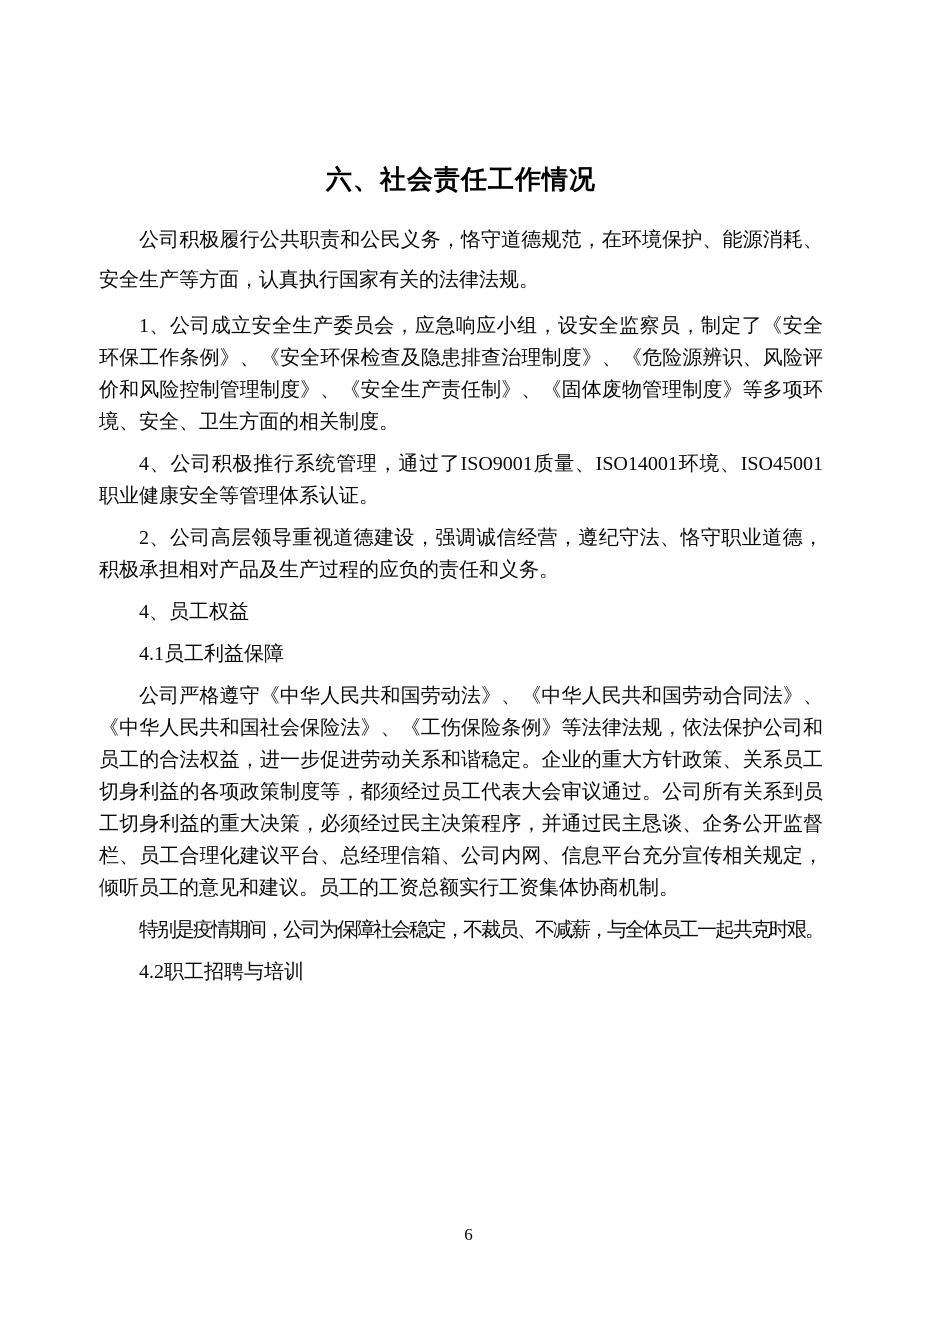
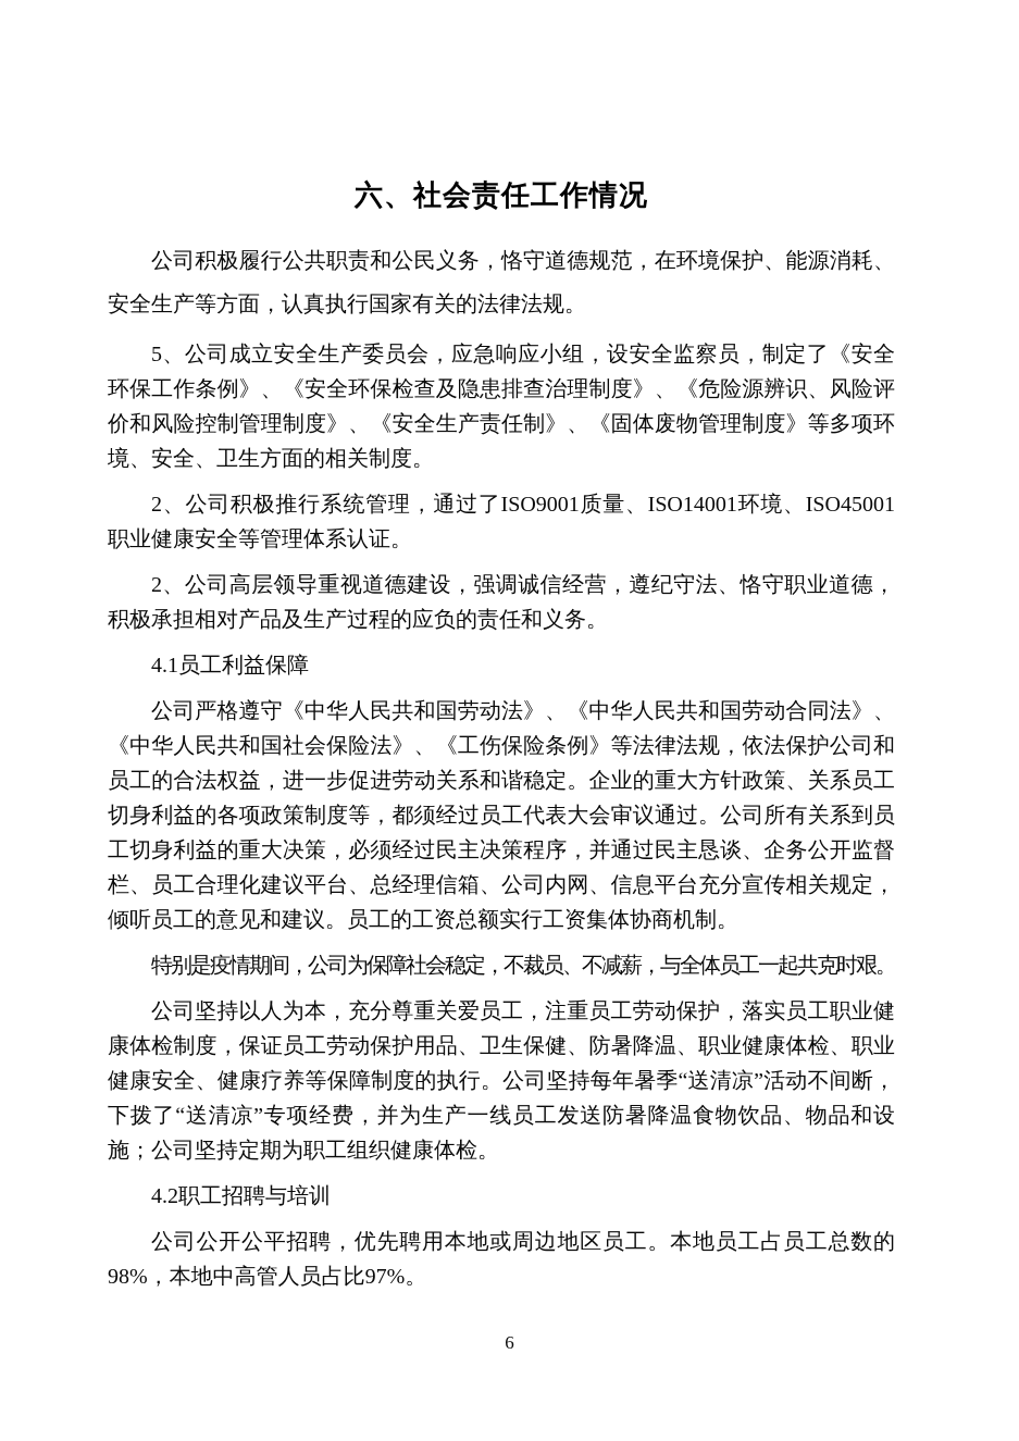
  六、社会责任工作情况
  公司积极履行公共职责和公民义务，恪守道德规范，在环境保护、能源消耗、安全生产等方面，认真执行国家有关的法律法规。
- 1、公司成立安全生产委员会，应急响应小组，设安全监察员，制定了《安全环保工作条例》、《安全环保检查及隐患排查治理制度》、《危险源辨识、风险评价和风险控制管理制度》、《安全生产责任制》、《固体废物管理制度》等多项环境、安全、卫生方面的相关制度。
+ 5、公司成立安全生产委员会，应急响应小组，设安全监察员，制定了《安全环保工作条例》、《安全环保检查及隐患排查治理制度》、《危险源辨识、风险评价和风险控制管理制度》、《安全生产责任制》、《固体废物管理制度》等多项环境、安全、卫生方面的相关制度。
- 4、公司积极推行系统管理，通过了ISO9001质量、ISO14001环境、ISO45001职业健康安全等管理体系认证。
+ 2、公司积极推行系统管理，通过了ISO9001质量、ISO14001环境、ISO45001职业健康安全等管理体系认证。
  2、公司高层领导重视道德建设，强调诚信经营，遵纪守法、恪守职业道德，积极承担相对产品及生产过程的应负的责任和义务。
- 4、员工权益
  4.1员工利益保障
  公司严格遵守《中华人民共和国劳动法》、《中华人民共和国劳动合同法》、《中华人民共和国社会保险法》、《工伤保险条例》等法律法规，依法保护公司和员工的合法权益，进一步促进劳动关系和谐稳定。企业的重大方针政策、关系员工切身利益的各项政策制度等，都须经过员工代表大会审议通过。公司所有关系到员工切身利益的重大决策，必须经过民主决策程序，并通过民主恳谈、企务公开监督栏、员工合理化建议平台、总经理信箱、公司内网、信息平台充分宣传相关规定，倾听员工的意见和建议。员工的工资总额实行工资集体协商机制。
  特别是疫情期间，公司为保障社会稳定，不裁员、不减薪，与全体员工一起共克时艰。
+ 公司坚持以人为本，充分尊重关爱员工，注重员工劳动保护，落实员工职业健康体检制度，保证员工劳动保护用品、卫生保健、防暑降温、职业健康体检、职业健康安全、健康疗养等保障制度的执行。公司坚持每年暑季“送清凉”活动不间断，下拨了“送清凉”专项经费，并为生产一线员工发送防暑降温食物饮品、物品和设施；公司坚持定期为职工组织健康体检。
  4.2职工招聘与培训
+ 公司公开公平招聘，优先聘用本地或周边地区员工。本地员工占员工总数的98%，本地中高管人员占比97%。
  6
